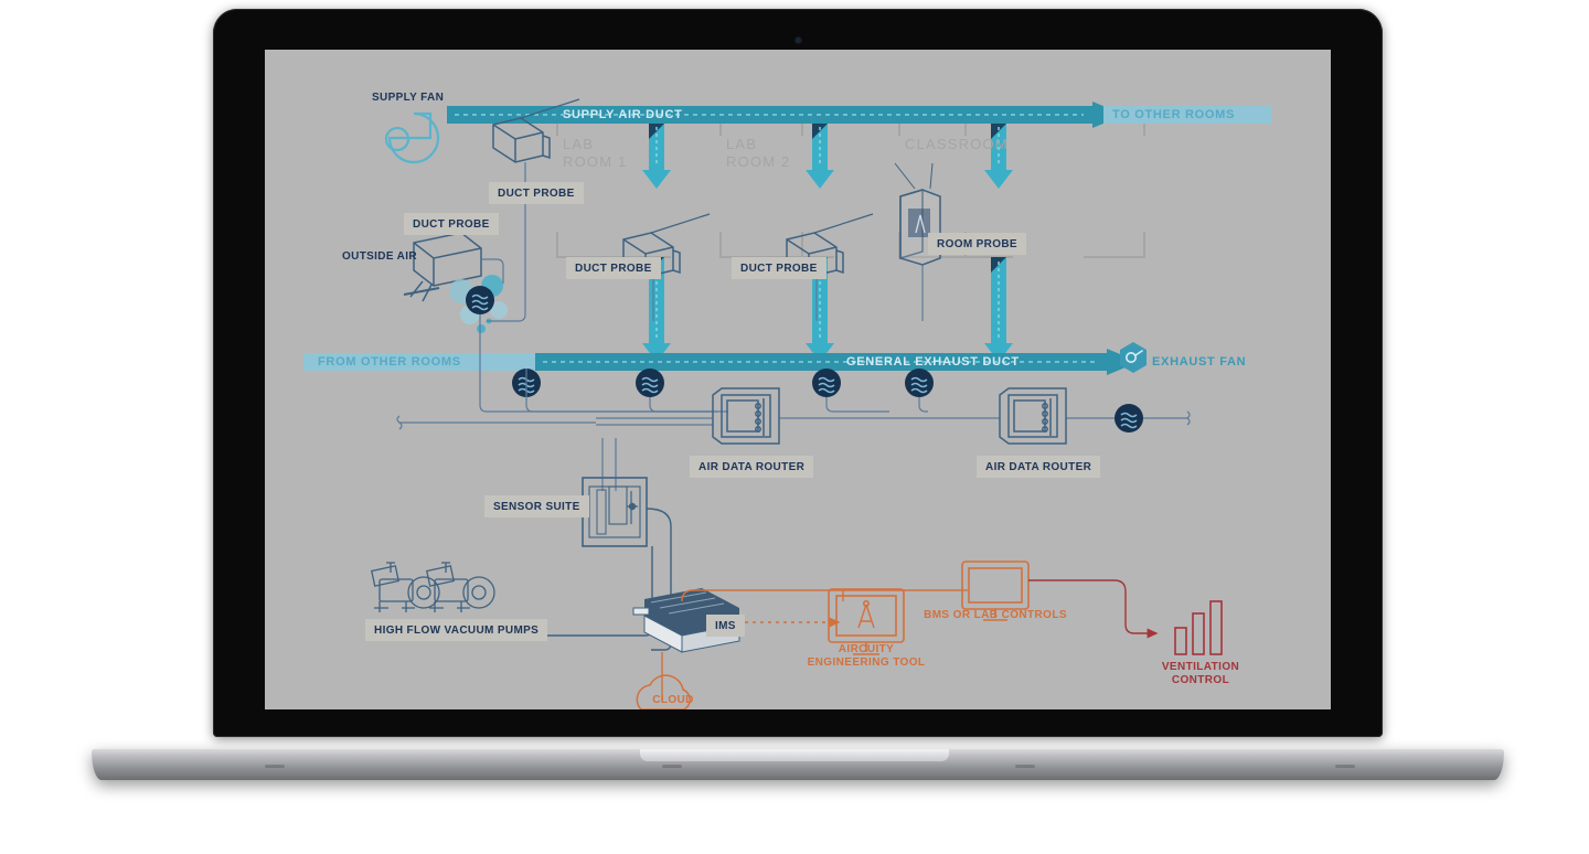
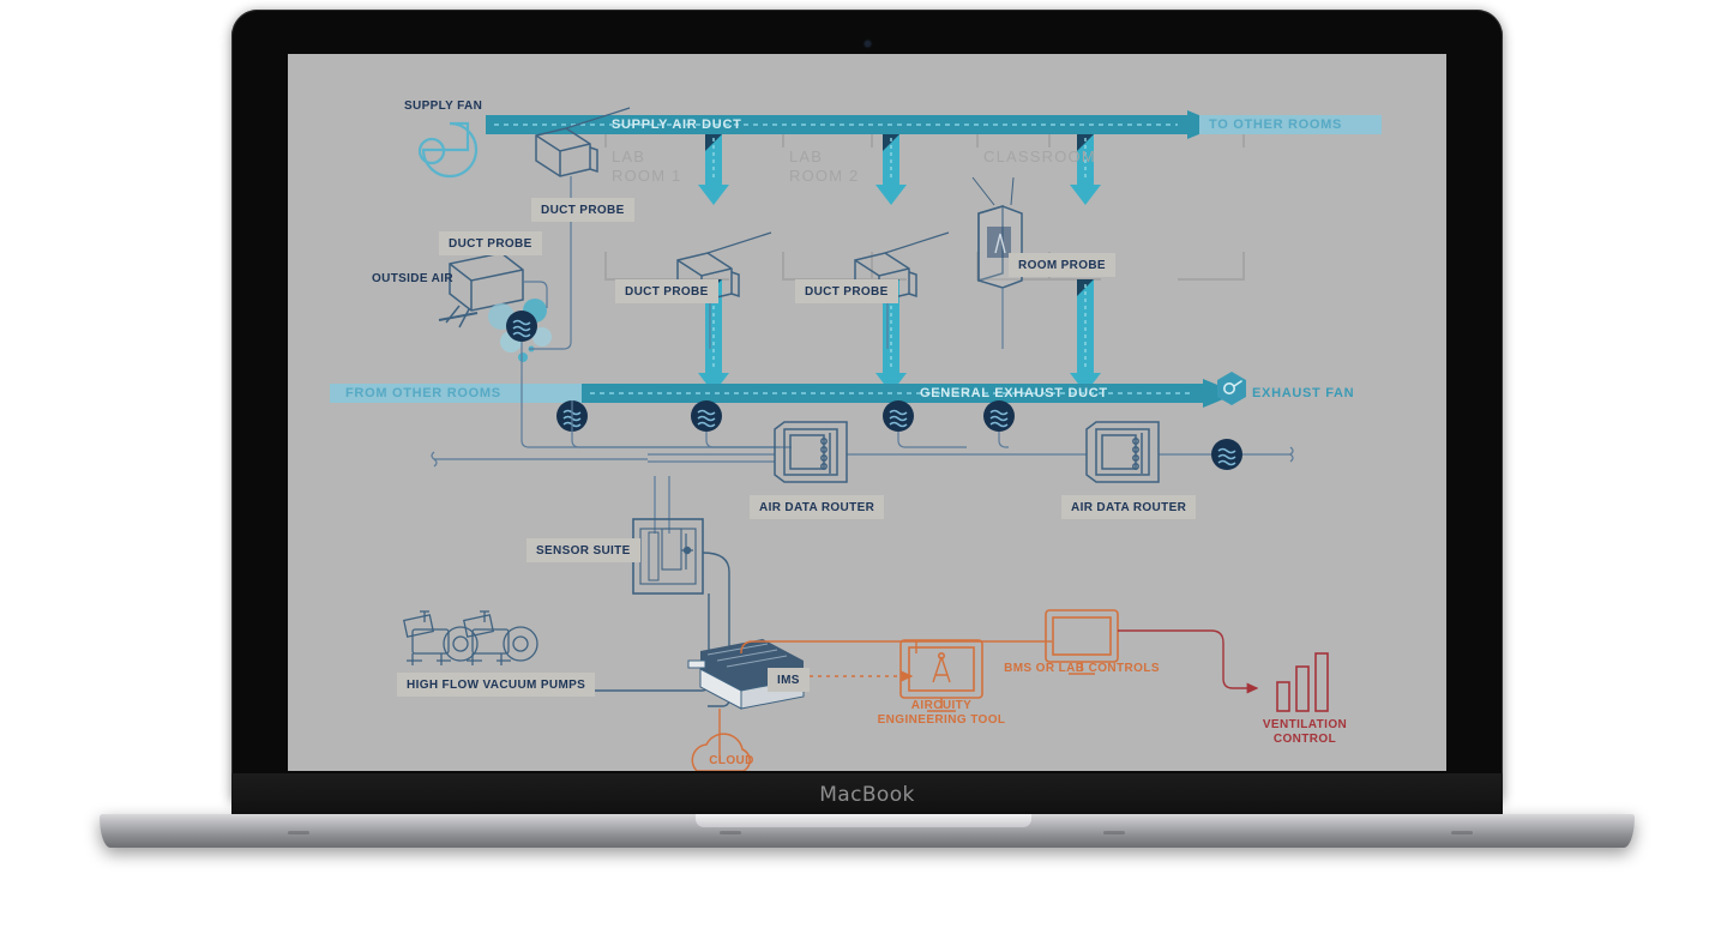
  SUPPLY FAN
  SUPPLY AIR DUCT
  TO OTHER ROOMS
  FROM OTHER ROOMS
  GENERAL EXHAUST DUCT
  EXHAUST FAN
  CLASSROOM
  DUCT PROBE
  DUCT PROBE
  DUCT PROBE
  DUCT PROBE
  ROOM PROBE
  OUTSIDE AIR
  AIR DATA ROUTER
  AIR DATA ROUTER
  SENSOR SUITE
  HIGH FLOW VACUUM PUMPS
  IMS
  CLOUD
  AIRCUITY
  ENGINEERING TOOL
  BMS OR LAB CONTROLS
  VENTILATION
  CONTROL
+ MacBook
